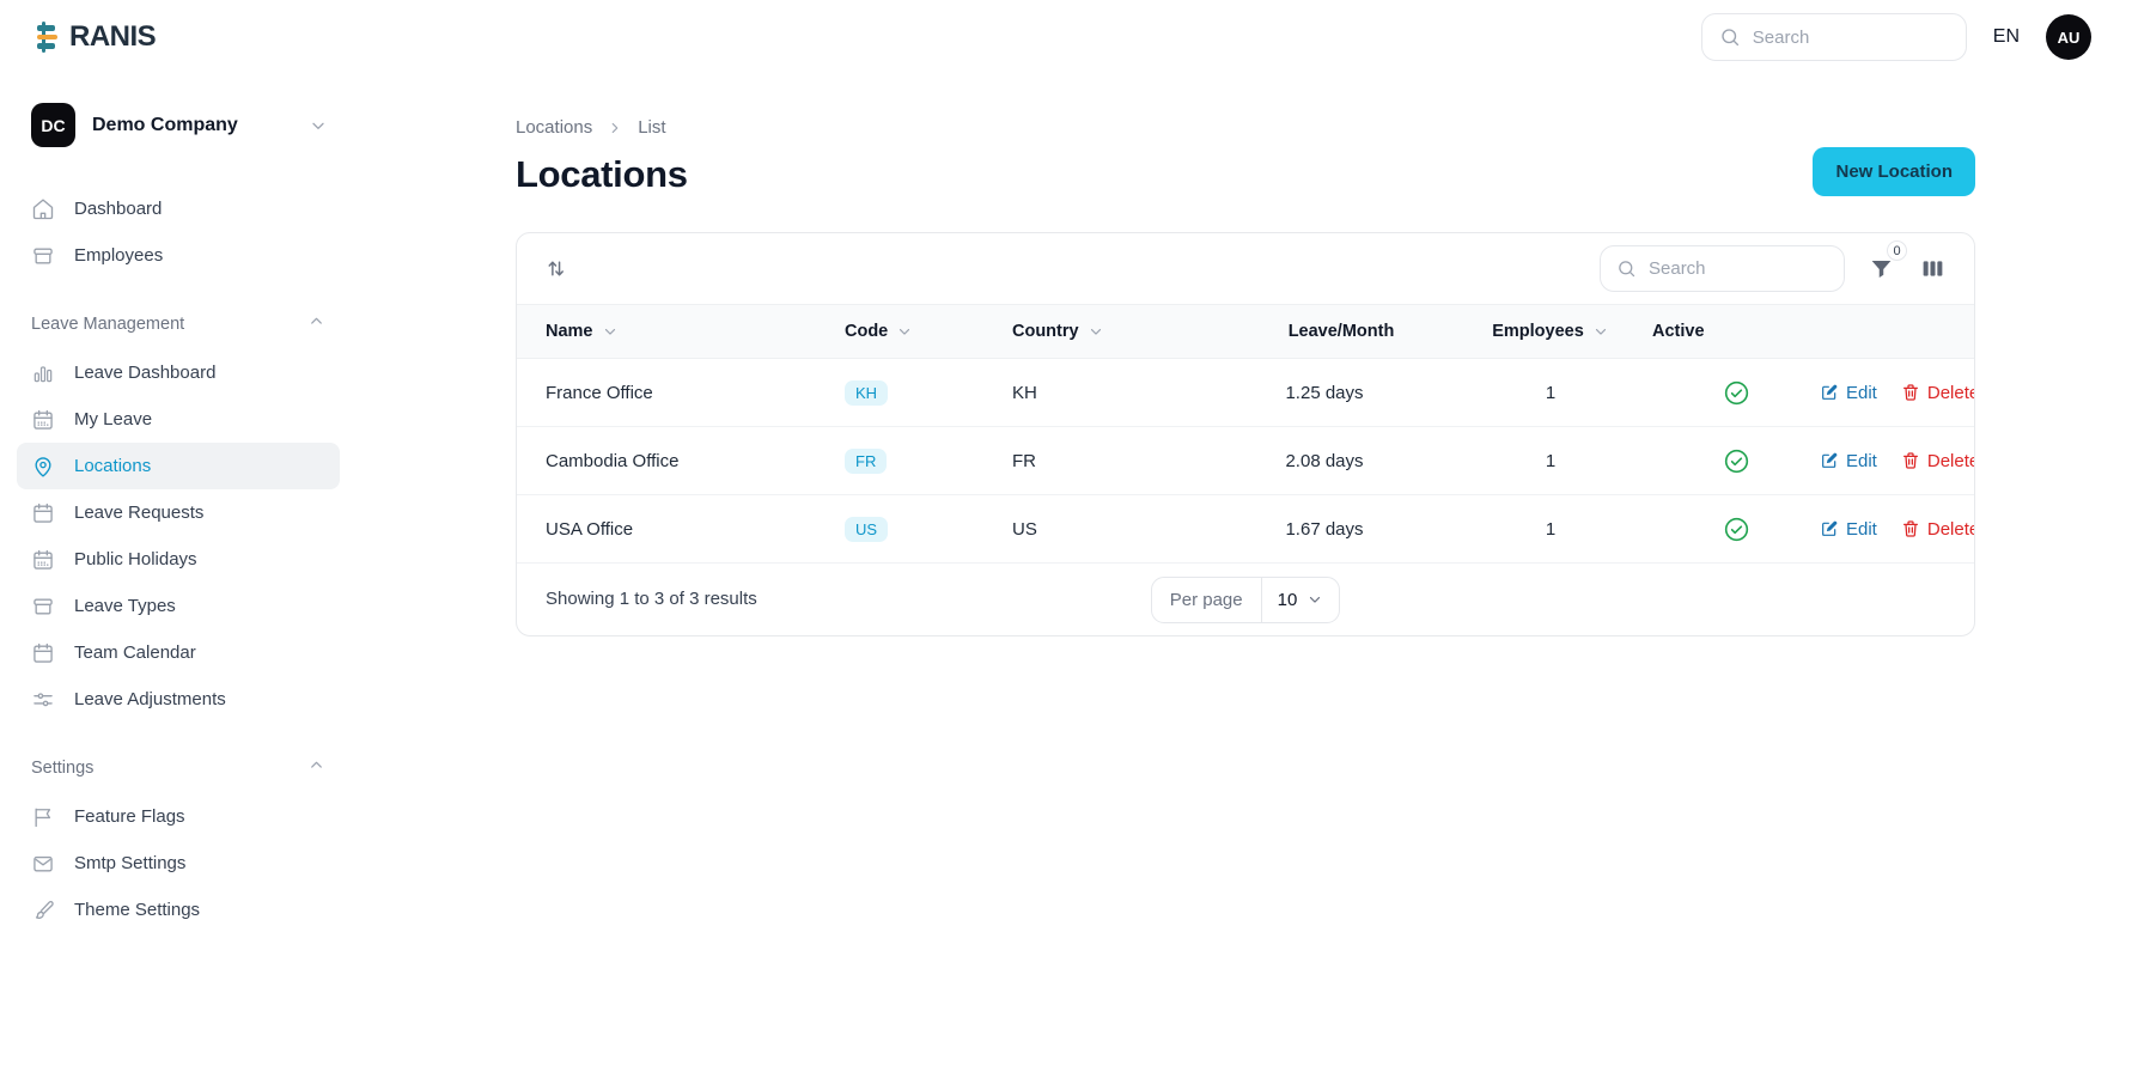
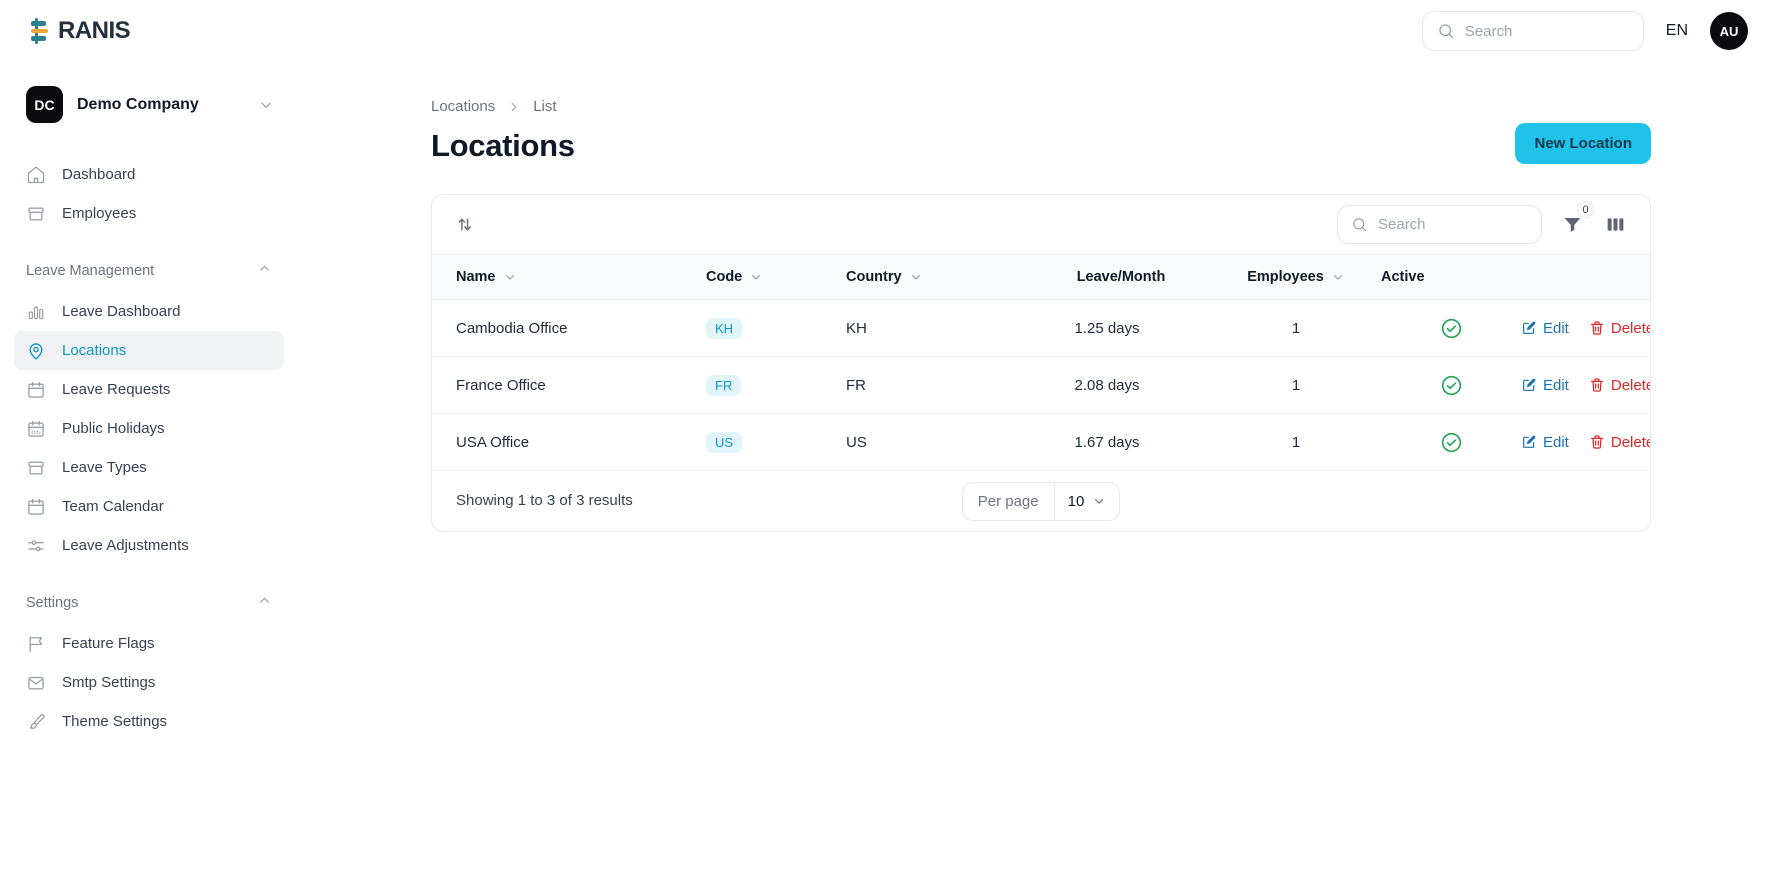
  RANIS
  Search
  EN
  AU
  DC
  Demo Company
  Dashboard
  Employees
  Leave Management
  Leave Dashboard
- My Leave
  Locations
  Leave Requests
  Public Holidays
  Leave Types
  Team Calendar
  Leave Adjustments
  Settings
  Feature Flags
  Smtp Settings
  Theme Settings
  Locations
  List
  Locations
  New Location
  Search
  0
  Name
  Code
  Country
  Leave/Month
  Employees
  Active
- France Office
+ Cambodia Office
  KH
  KH
  1.25 days
  1
  Edit
  Delet
- Cambodia Office
+ France Office
  FR
  FR
  2.08 days
  1
  Edit
  Delet
  USA Office
  US
  US
  1.67 days
  1
  Edit
  Delet
  Showing 1 to 3 of 3 results
  Per page
  10
